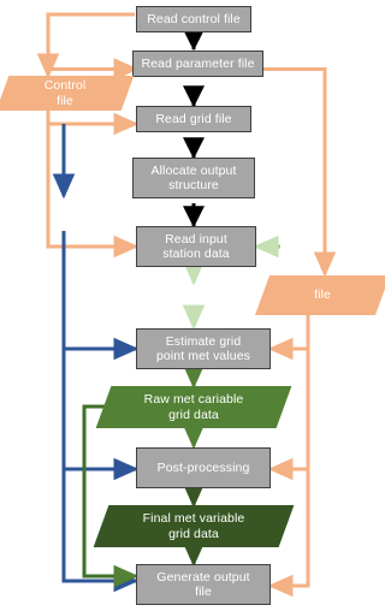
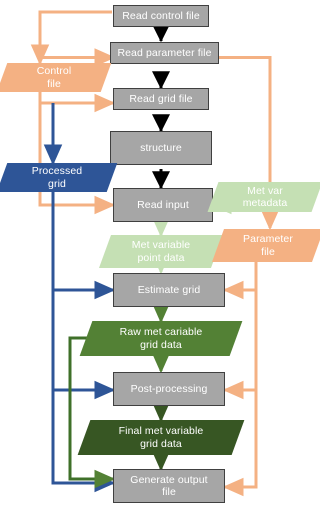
  Read control file
  Read parameter file
  Read grid file
- Allocate output
  structure
  Read input
- station data
  Estimate grid
- point met values
  Post-processing
  Generate output
  file
  Control
  file
+ Processed
+ grid
+ Met var
+ metadata
+ Met variable
+ point data
+ Parameter
  file
  Raw met cariable
  grid data
  Final met variable
  grid data
